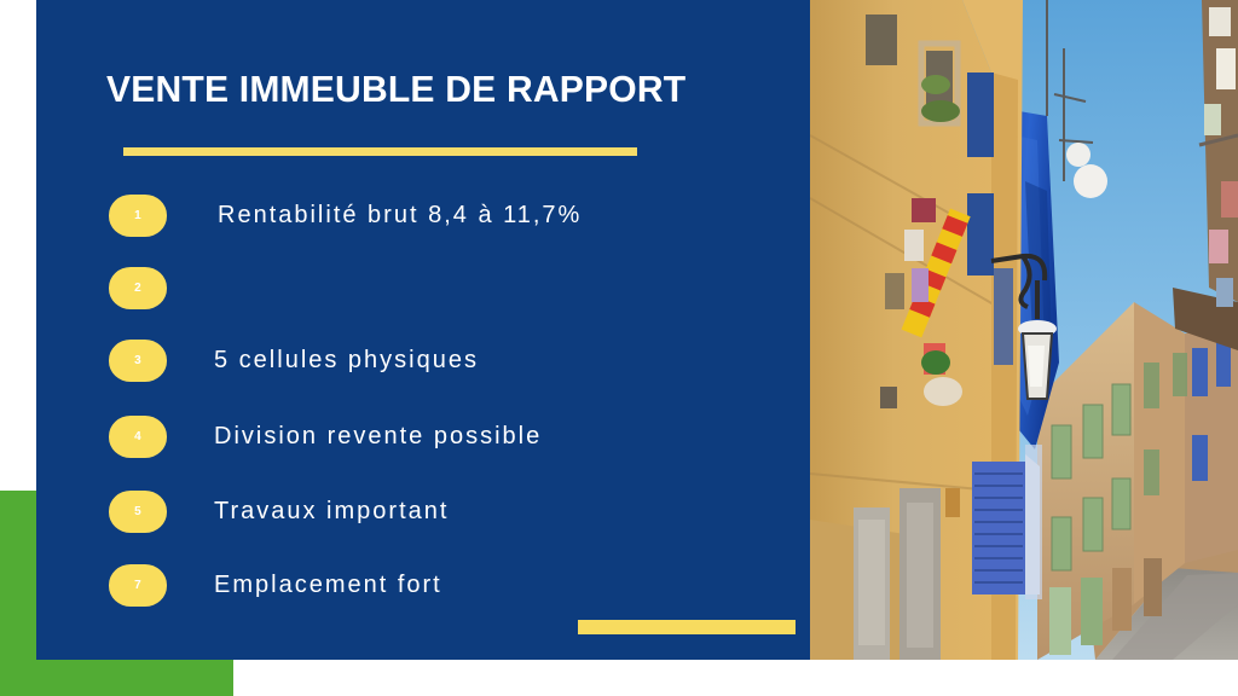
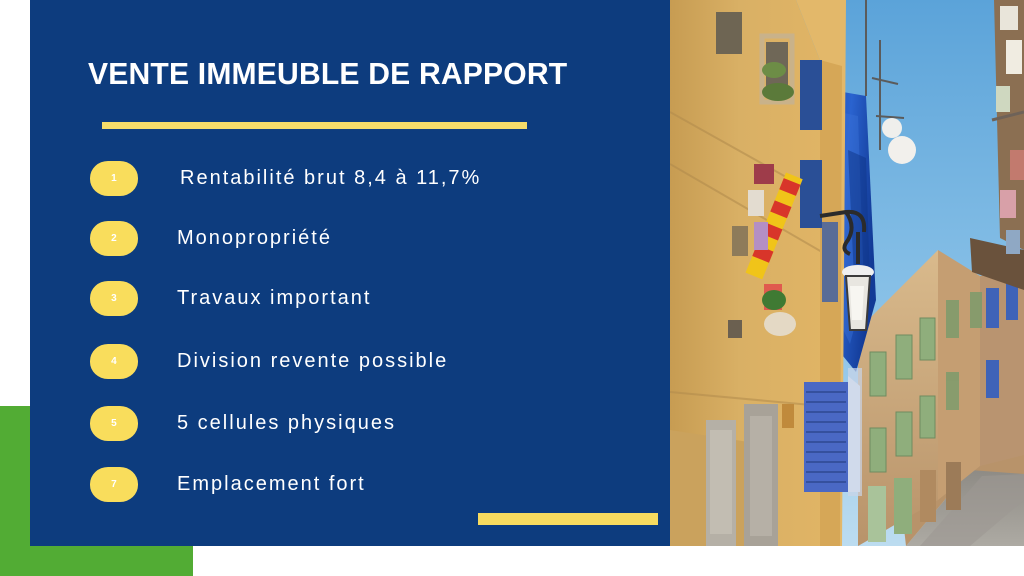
  VENTE IMMEUBLE DE RAPPORT
  1
  Rentabilité brut 8,4 à 11,7%
  2
+ Monopropriété
  3
- 5 cellules physiques
+ Travaux important
  4
  Division revente possible
  5
- Travaux important
+ 5 cellules physiques
  7
  Emplacement fort
